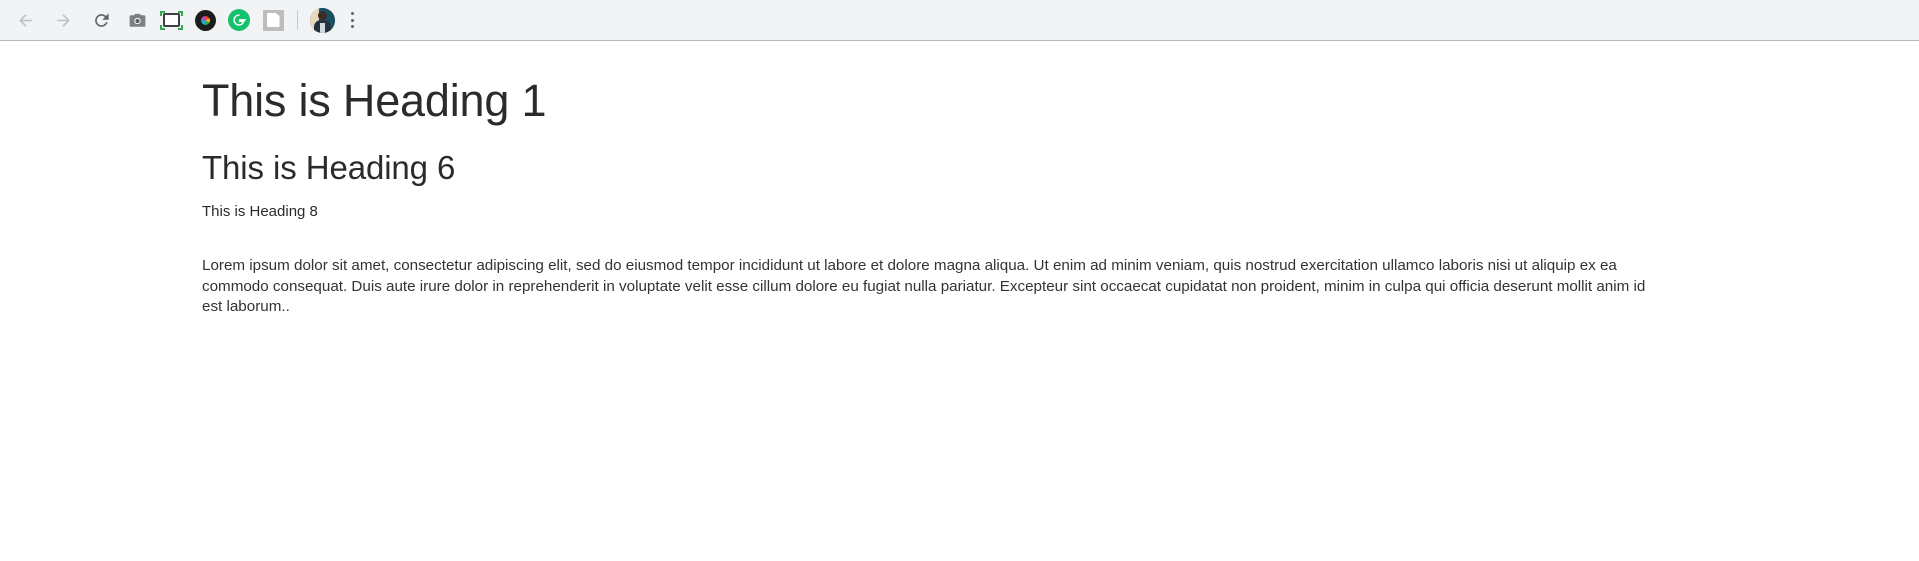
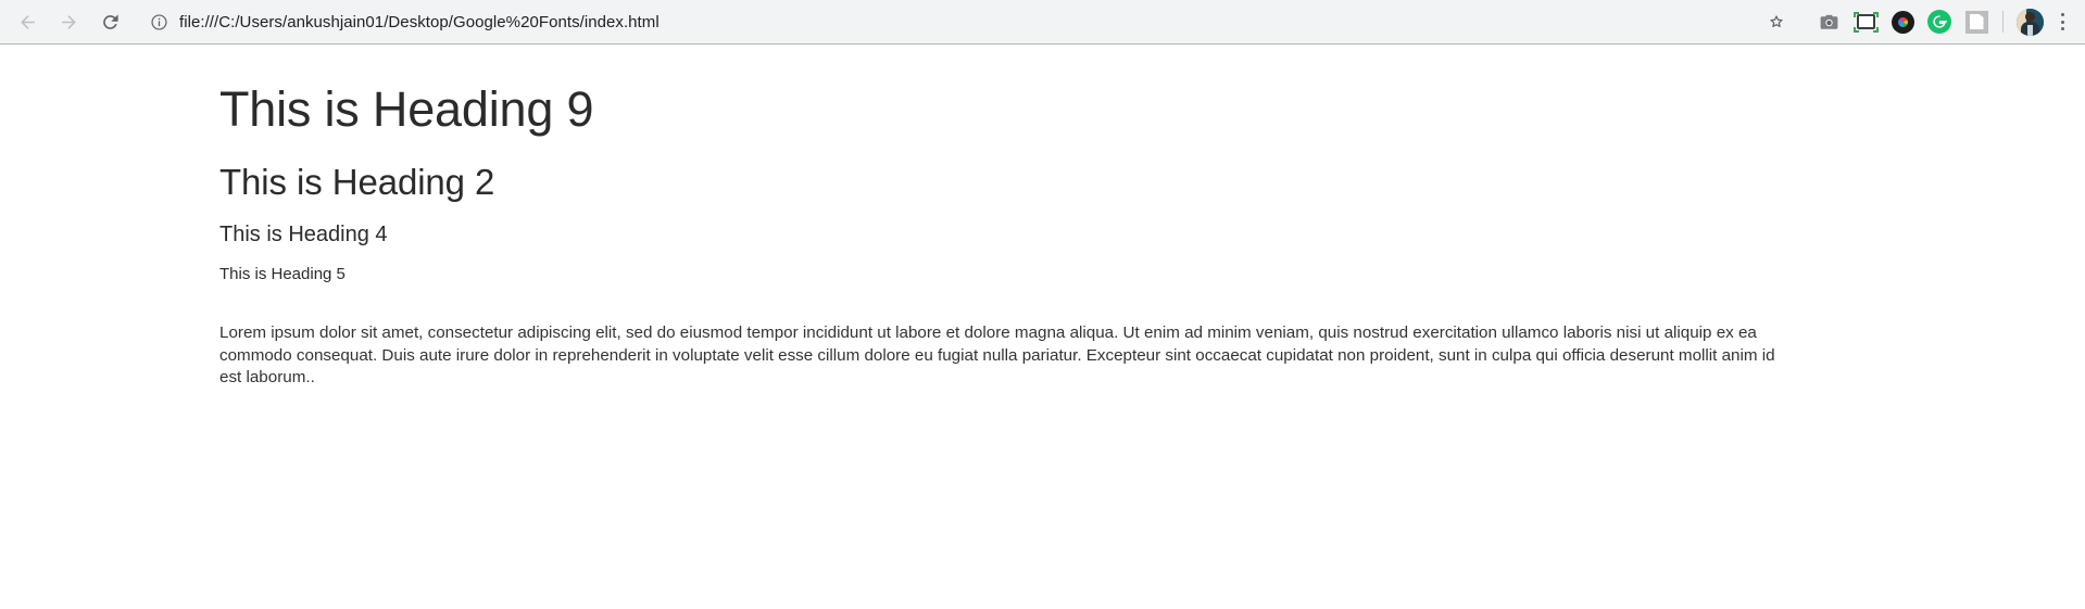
+ file:///C:/Users/ankushjain01/Desktop/Google%20Fonts/index.html
- This is Heading 1
+ This is Heading 9
- This is Heading 6
+ This is Heading 2
+ This is Heading 4
- This is Heading 8
+ This is Heading 5
- Lorem ipsum dolor sit amet, consectetur adipiscing elit, sed do eiusmod tempor incididunt ut labore et dolore magna aliqua. Ut enim ad minim veniam, quis nostrud exercitation ullamco laboris nisi ut aliquip ex ea commodo consequat. Duis aute irure dolor in reprehenderit in voluptate velit esse cillum dolore eu fugiat nulla pariatur. Excepteur sint occaecat cupidatat non proident, minim in culpa qui officia deserunt mollit anim id est laborum..
+ Lorem ipsum dolor sit amet, consectetur adipiscing elit, sed do eiusmod tempor incididunt ut labore et dolore magna aliqua. Ut enim ad minim veniam, quis nostrud exercitation ullamco laboris nisi ut aliquip ex ea commodo consequat. Duis aute irure dolor in reprehenderit in voluptate velit esse cillum dolore eu fugiat nulla pariatur. Excepteur sint occaecat cupidatat non proident, sunt in culpa qui officia deserunt mollit anim id est laborum..
